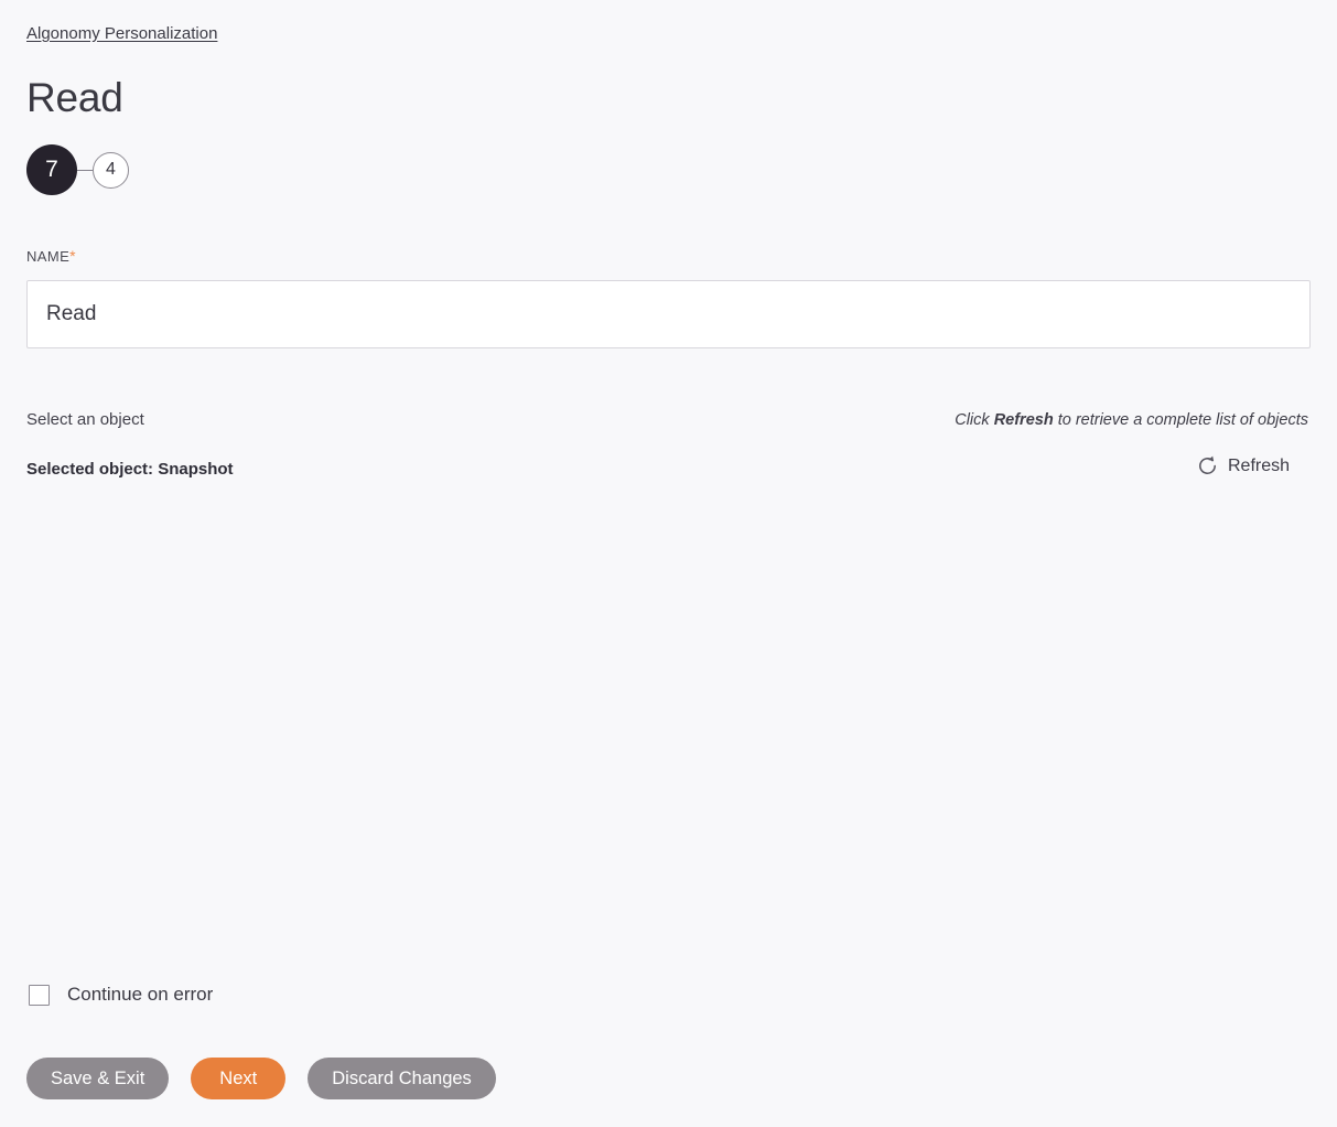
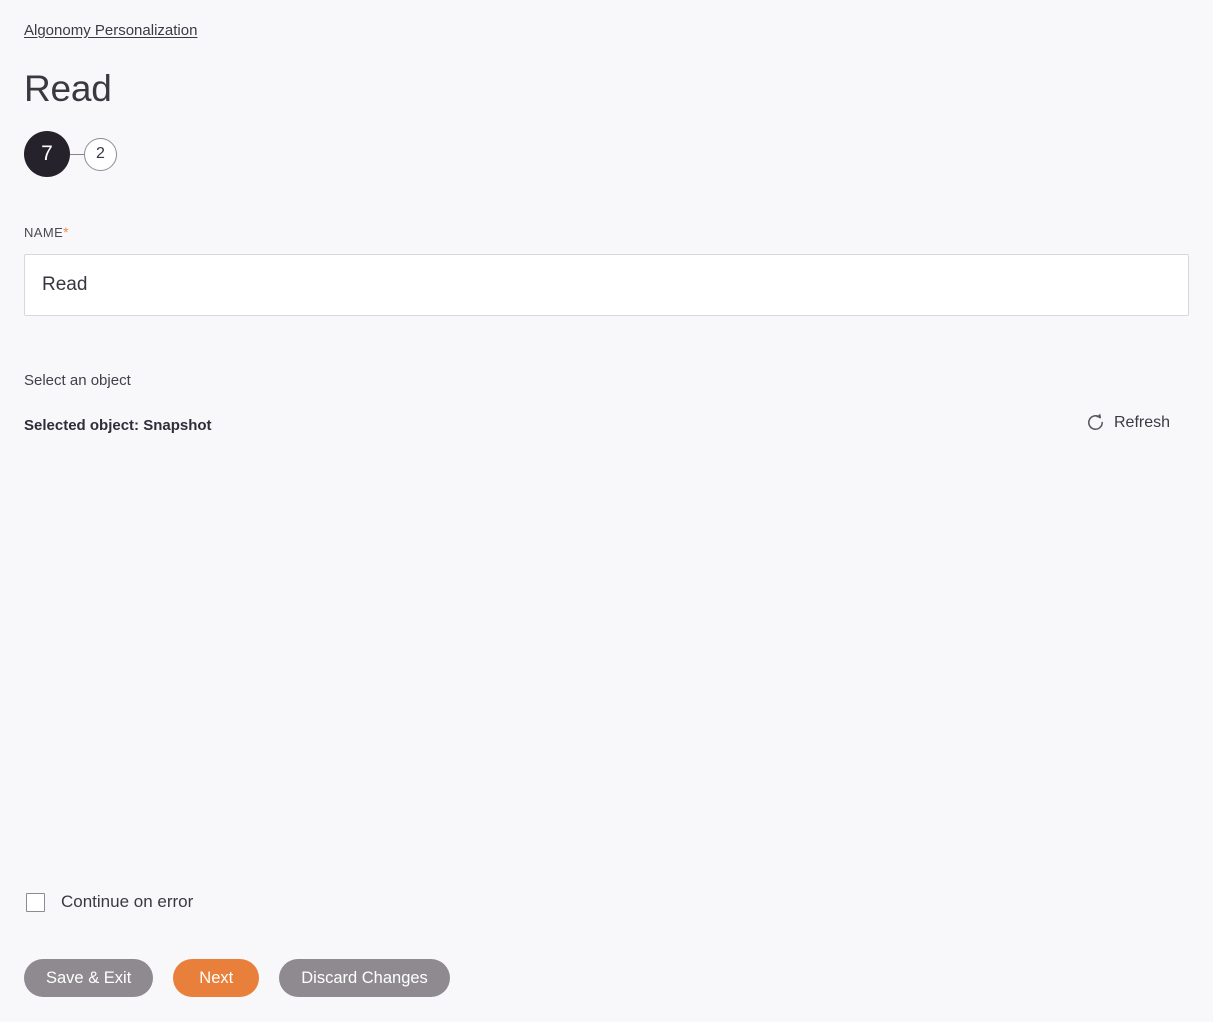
  Algonomy Personalization
  Read
  7
- 4
+ 2
  NAME*
  Read
  Select an object
- Click Refresh to retrieve a complete list of objects
  Selected object: Snapshot
  Refresh
  Continue on error
  Save & Exit
  Next
  Discard Changes
